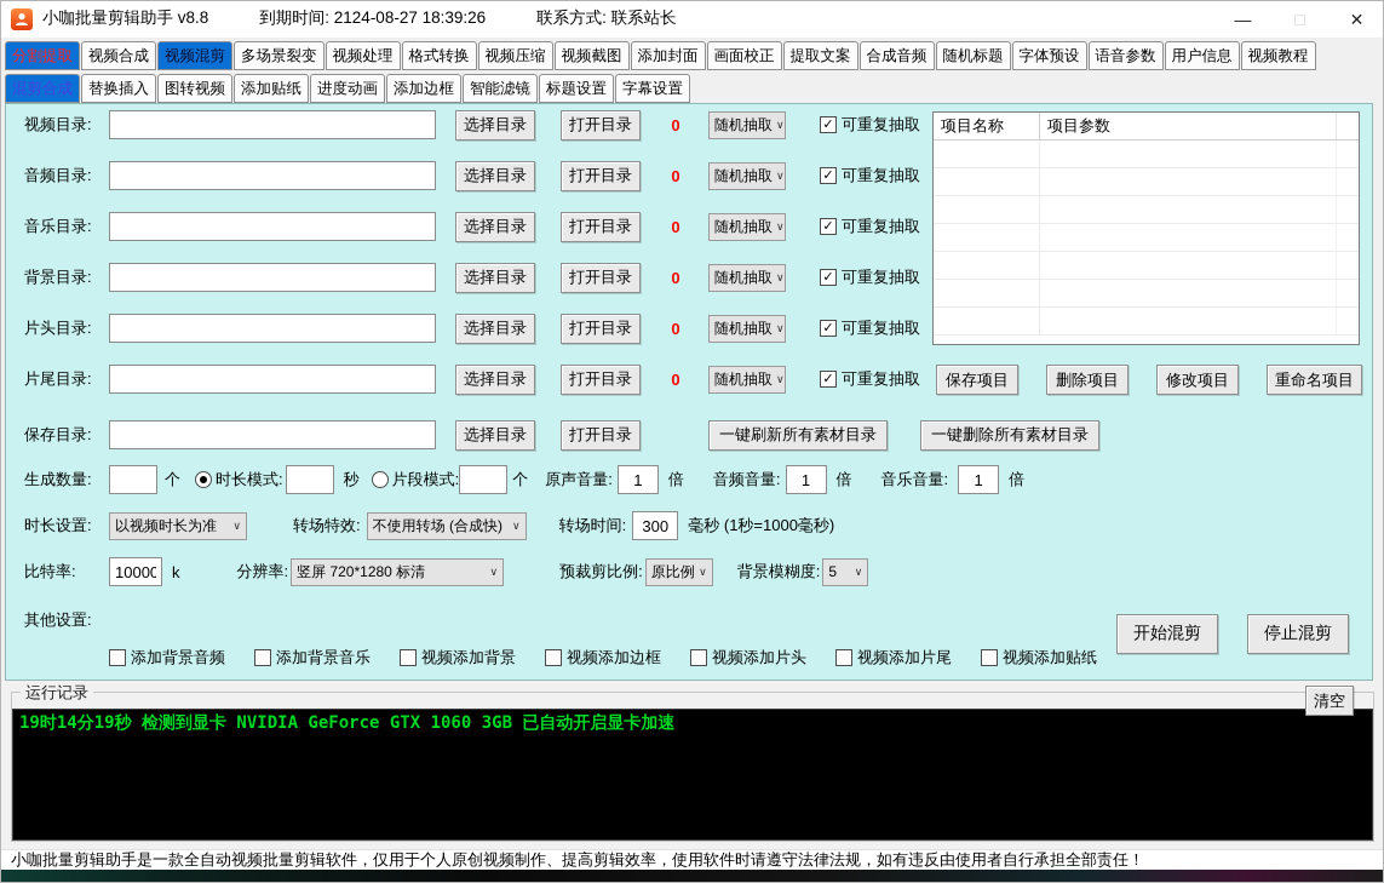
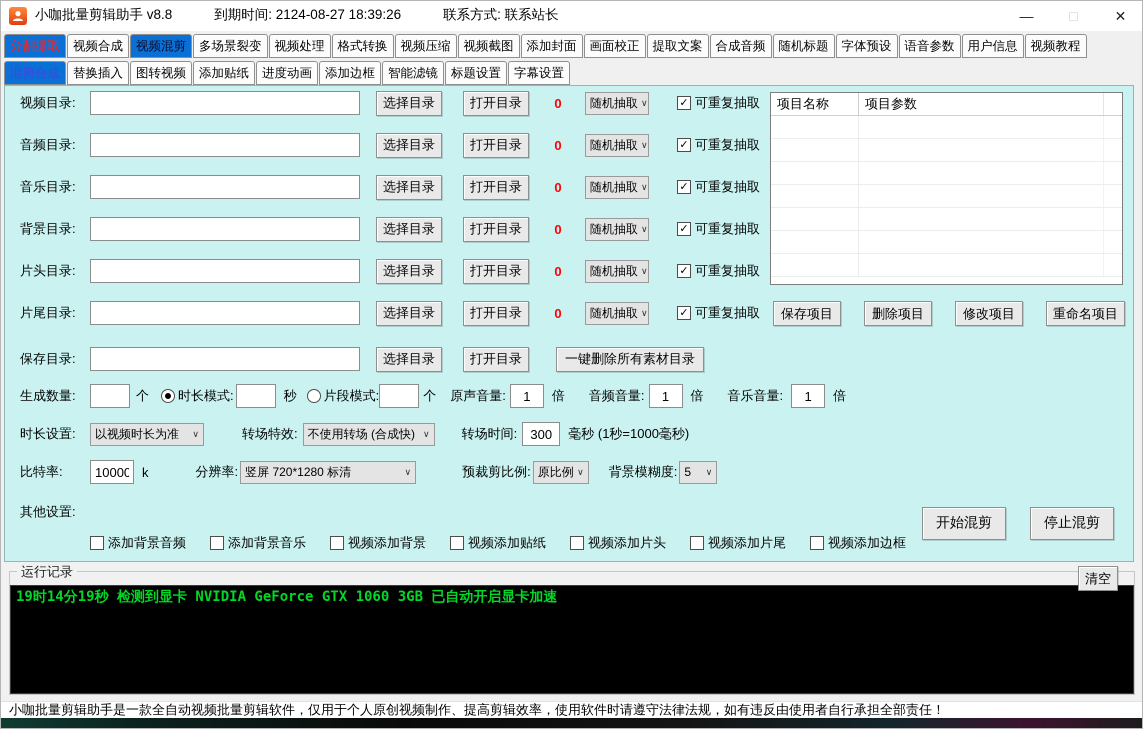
  小咖批量剪辑助手 v8.8
  到期时间: 2124-08-27 18:39:26
  联系方式: 联系站长
  —
  □
  ✕
  分割提取
  视频合成
  视频混剪
  多场景裂变
  视频处理
  格式转换
  视频压缩
  视频截图
  添加封面
  画面校正
  提取文案
  合成音频
  随机标题
  字体预设
  语音参数
  用户信息
  视频教程
  混剪合成
  替换插入
  图转视频
  添加贴纸
  进度动画
  添加边框
  智能滤镜
  标题设置
  字幕设置
  视频目录:
  选择目录
  打开目录
  0
  随机抽取
  ∨
  ✓
  可重复抽取
  音频目录:
  选择目录
  打开目录
  0
  随机抽取
  ∨
  ✓
  可重复抽取
  音乐目录:
  选择目录
  打开目录
  0
  随机抽取
  ∨
  ✓
  可重复抽取
  背景目录:
  选择目录
  打开目录
  0
  随机抽取
  ∨
  ✓
  可重复抽取
  片头目录:
  选择目录
  打开目录
  0
  随机抽取
  ∨
  ✓
  可重复抽取
  片尾目录:
  选择目录
  打开目录
  0
  随机抽取
  ∨
  ✓
  可重复抽取
  保存目录:
  选择目录
  打开目录
- 一键刷新所有素材目录
  一键删除所有素材目录
  生成数量:
  个
  时长模式:
  秒
  片段模式:
  个
  原声音量:
  1
  倍
  音频音量:
  1
  倍
  音乐音量:
  1
  倍
  时长设置:
  以视频时长为准
  ∨
  转场特效:
  不使用转场 (合成快)
  ∨
  转场时间:
  300
  毫秒 (1秒=1000毫秒)
  比特率:
  10000
  k
  分辨率:
  竖屏 720*1280 标清
  ∨
  预裁剪比例:
  原比例
  ∨
  背景模糊度:
  5
  ∨
  其他设置:
  添加背景音频
  添加背景音乐
  视频添加背景
- 视频添加边框
+ 视频添加贴纸
  视频添加片头
  视频添加片尾
- 视频添加贴纸
+ 视频添加边框
  项目名称
  项目参数
  保存项目
  删除项目
  修改项目
  重命名项目
  开始混剪
  停止混剪
  运行记录
  19时14分19秒 检测到显卡 NVIDIA GeForce GTX 1060 3GB 已自动开启显卡加速
  清空
  小咖批量剪辑助手是一款全自动视频批量剪辑软件，仅用于个人原创视频制作、提高剪辑效率，使用软件时请遵守法律法规，如有违反由使用者自行承担全部责任！
